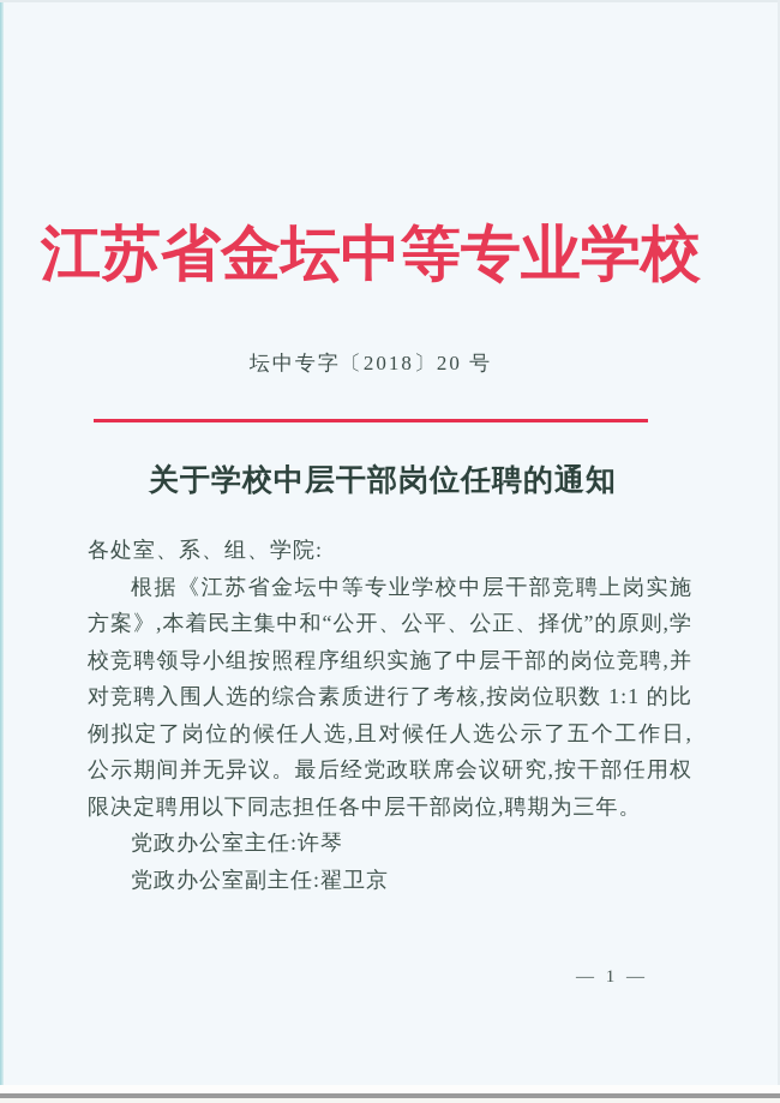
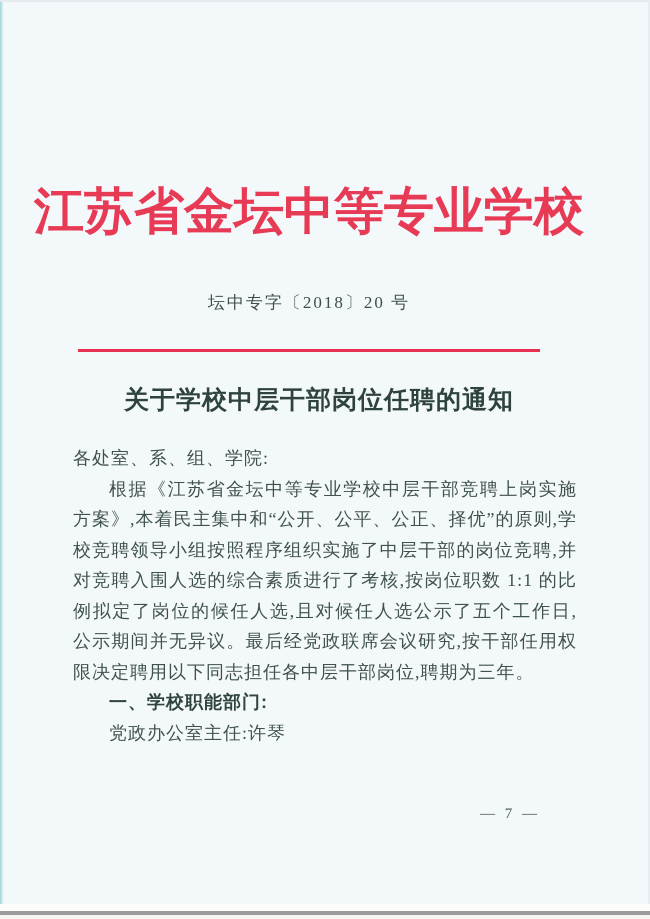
  江苏省金坛中等专业学校
  坛中专字〔2018〕20 号
  关于学校中层干部岗位任聘的通知
  各处室、系、组、学院:
  根据《江苏省金坛中等专业学校中层干部竞聘上岗实施方案》,本着民主集中和“公开、公平、公正、择优”的原则,学校竞聘领导小组按照程序组织实施了中层干部的岗位竞聘,并对竞聘入围人选的综合素质进行了考核,按岗位职数 1:1 的比例拟定了岗位的候任人选,且对候任人选公示了五个工作日,公示期间并无异议。最后经党政联席会议研究,按干部任用权限决定聘用以下同志担任各中层干部岗位,聘期为三年。
+ 一、学校职能部门:
  党政办公室主任:许琴
- 党政办公室副主任:翟卫京
- — 1 —
+ — 7 —
